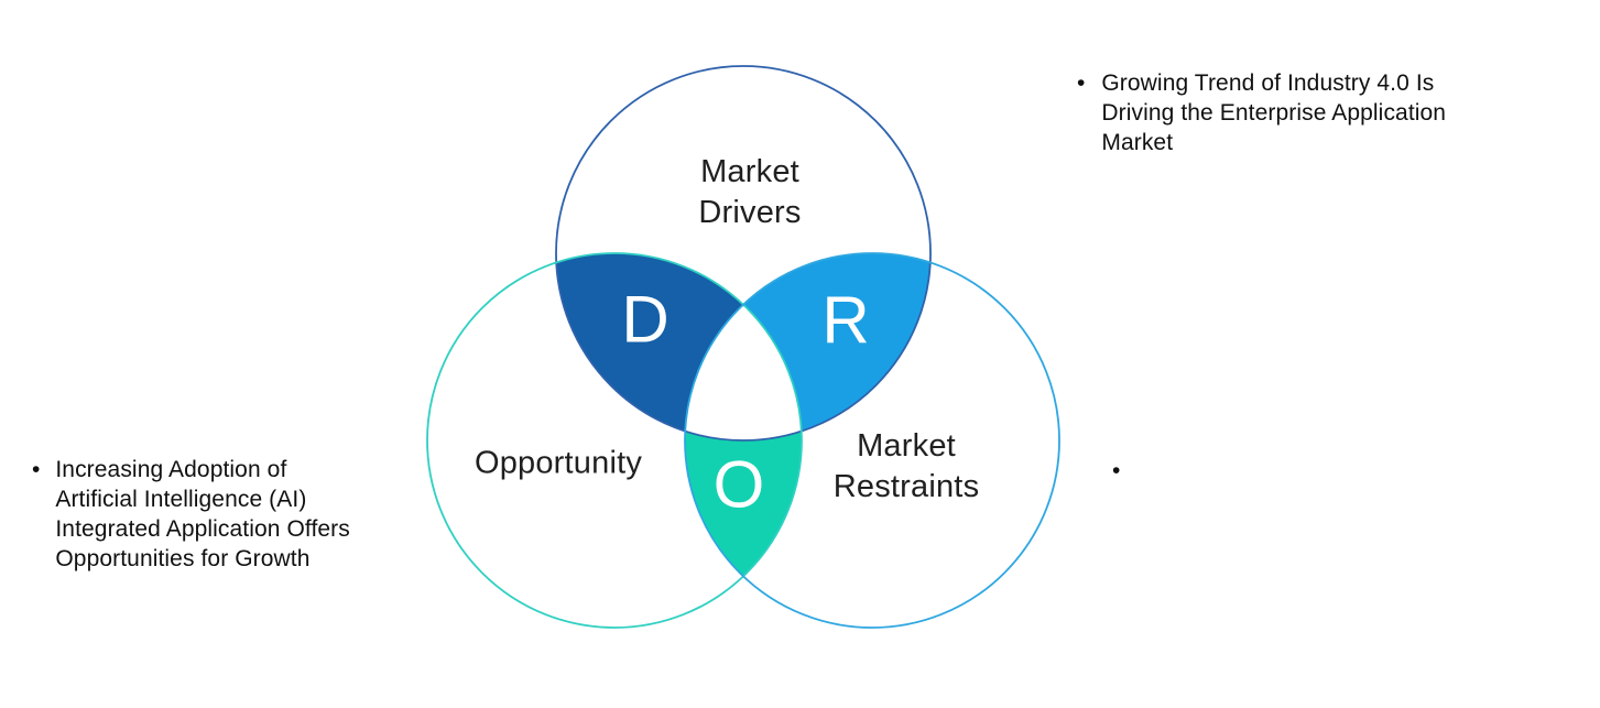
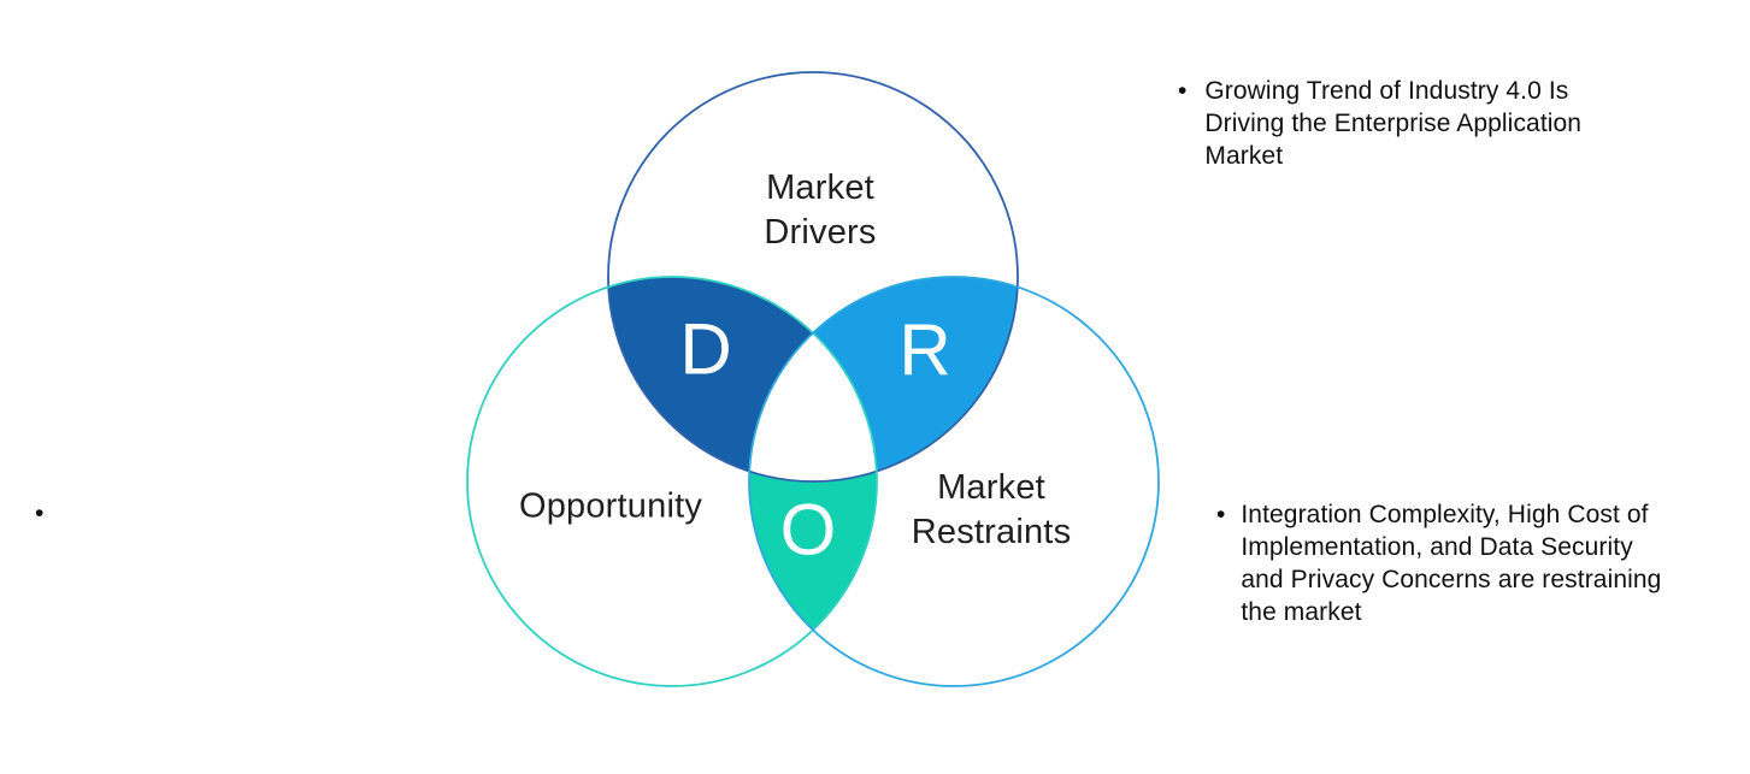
  Market
  Drivers
  Opportunity
  Market
  Restraints
  D
  R
  O
  •
  Growing Trend of Industry 4.0 Is
  Driving the Enterprise Application
  Market
  •
- Increasing Adoption of
- Artificial Intelligence (AI)
- Integrated Application Offers
- Opportunities for Growth
  •
+ Integration Complexity, High Cost of
+ Implementation, and Data Security
+ and Privacy Concerns are restraining
+ the market
